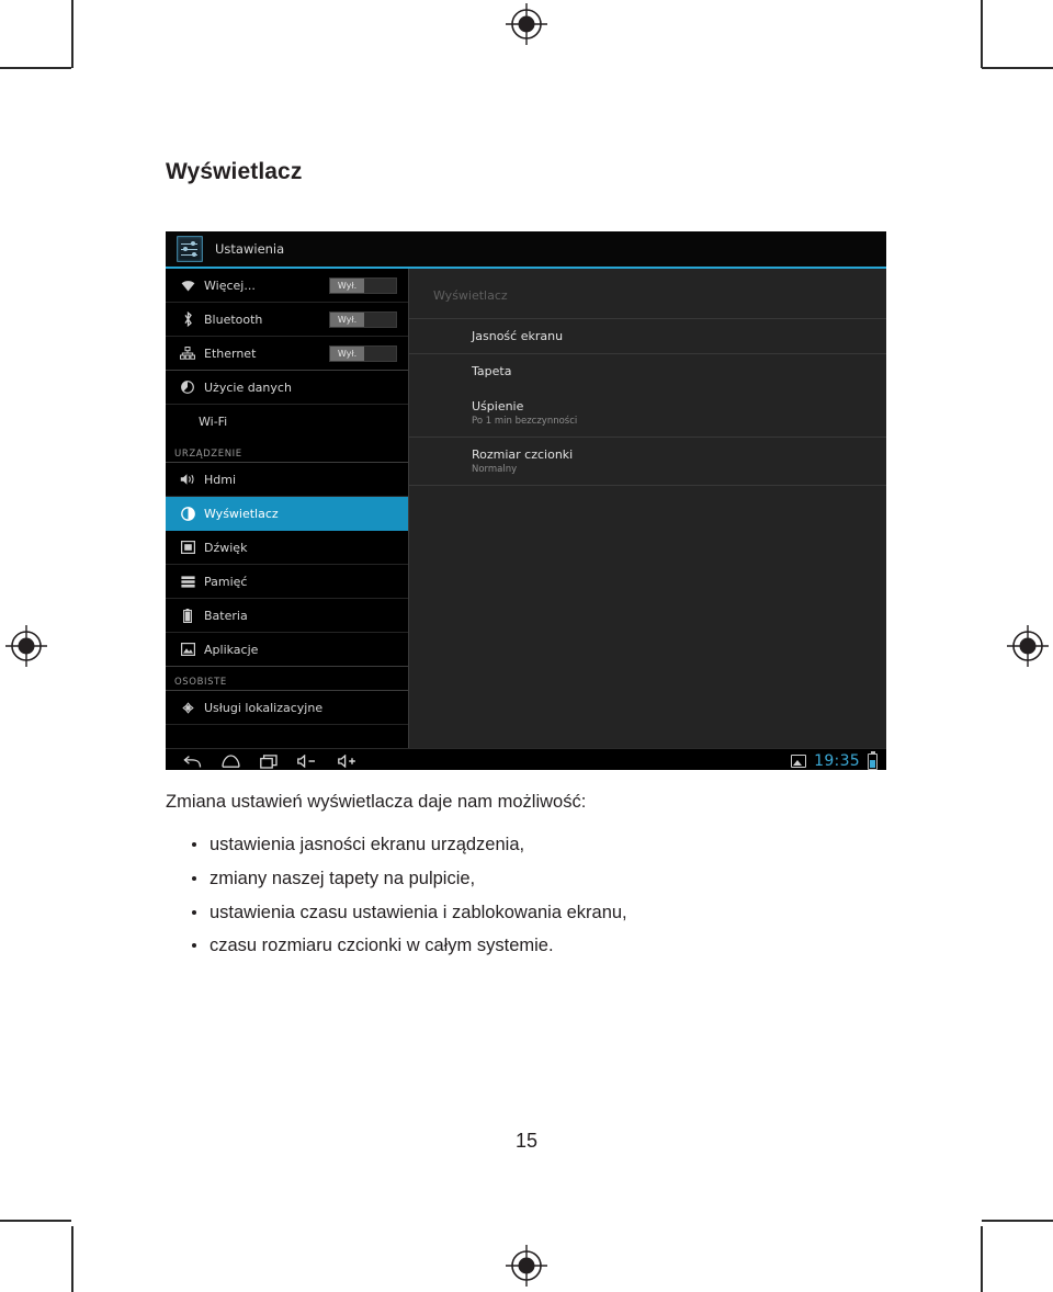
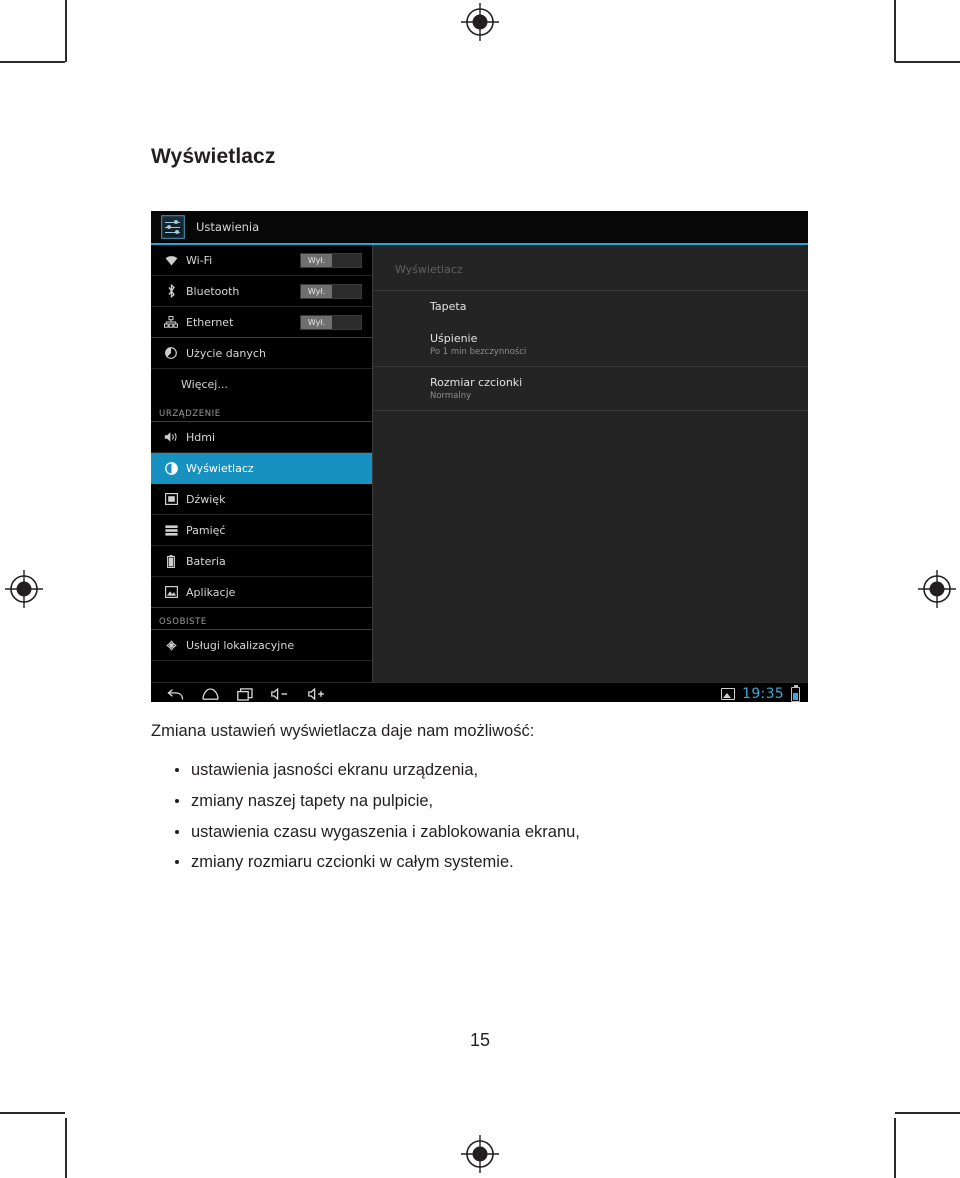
  Wyświetlacz
  Ustawienia
- Więcej...
+ Wi-Fi
  Wył.
  Bluetooth
  Wył.
  Ethernet
  Wył.
  Użycie danych
- Wi-Fi
+ Więcej...
  URZĄDZENIE
  Hdmi
  Wyświetlacz
  Dźwięk
  Pamięć
  Bateria
  Aplikacje
  OSOBISTE
  Usługi lokalizacyjne
  Wyświetlacz
- Jasność ekranu
  Tapeta
  Uśpienie
  Po 1 min bezczynności
  Rozmiar czcionki
  Normalny
  19:35
  Zmiana ustawień wyświetlacza daje nam możliwość:
  ustawienia jasności ekranu urządzenia,
  zmiany naszej tapety na pulpicie,
- ustawienia czasu ustawienia i zablokowania ekranu,
+ ustawienia czasu wygaszenia i zablokowania ekranu,
- czasu rozmiaru czcionki w całym systemie.
+ zmiany rozmiaru czcionki w całym systemie.
  15
